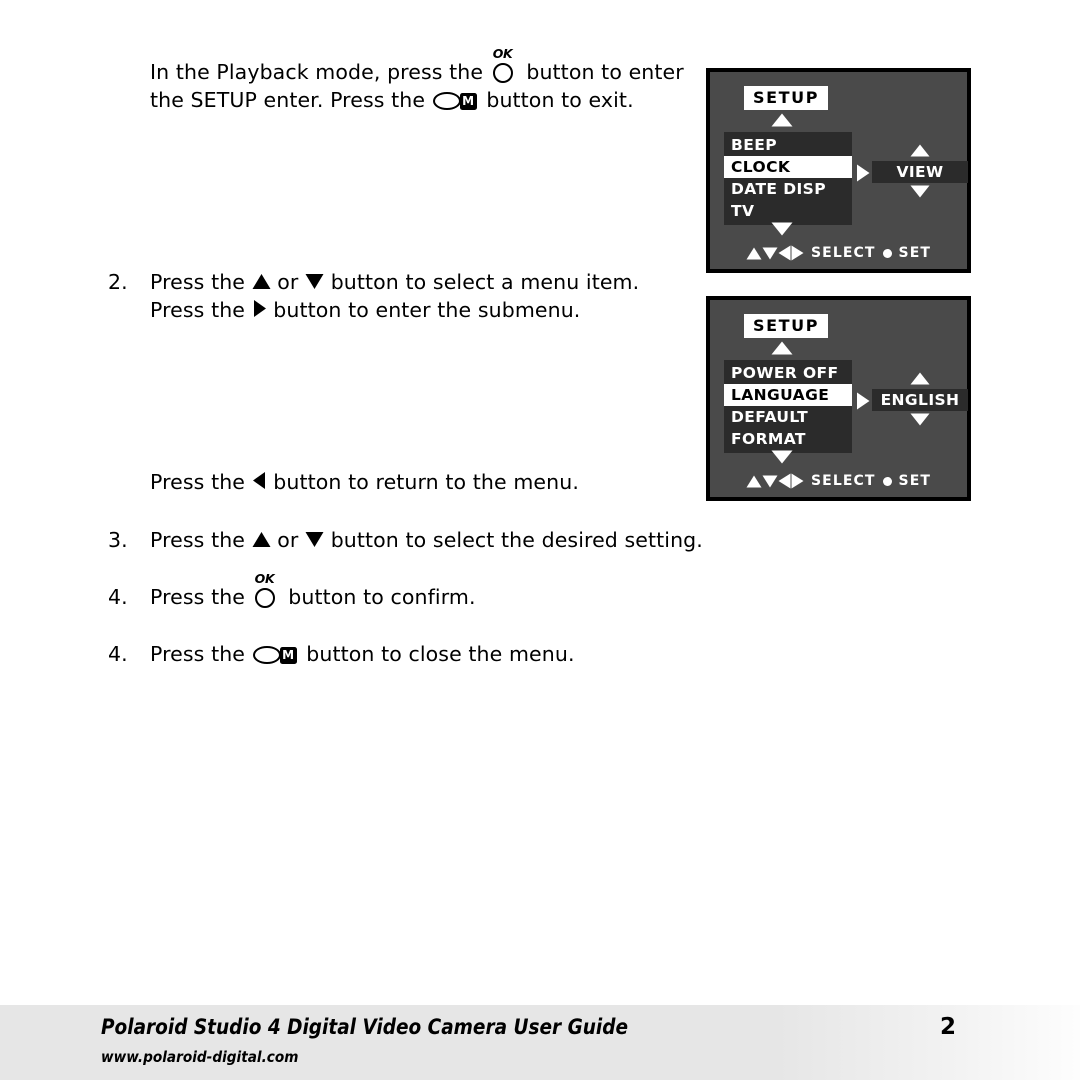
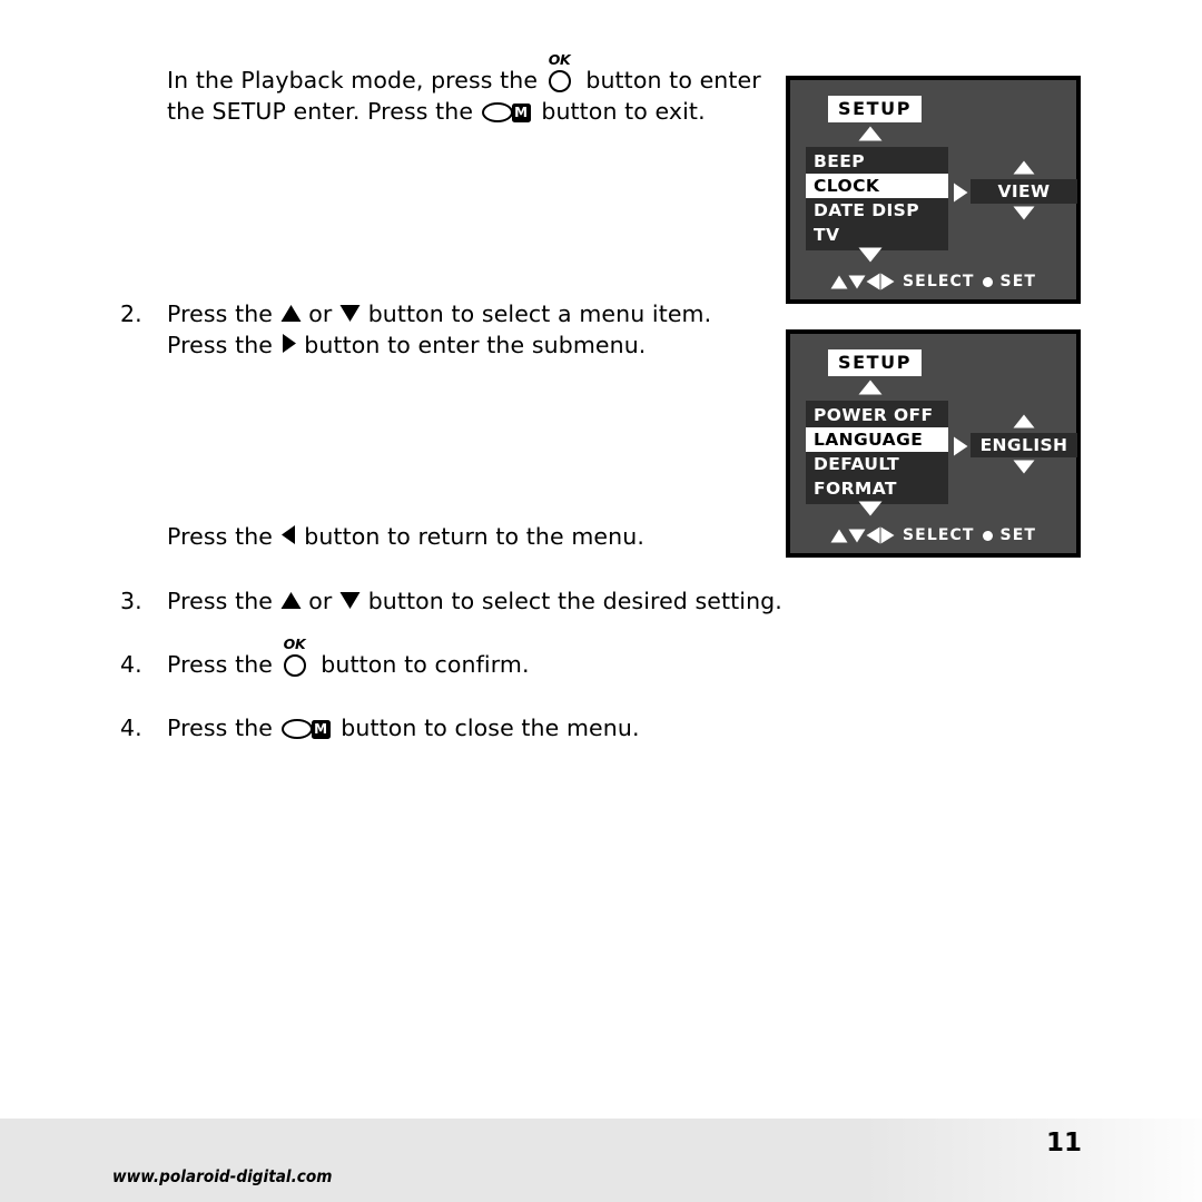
  In the Playback mode, press the
  OK
  button to enter the SETUP enter. Press the
  M
  button to exit.
  2.
  Press the or button to select a menu item. Press the button to enter the submenu.
  Press the button to return to the menu.
  3.
  Press the or button to select the desired setting.
  4.
  Press the
  OK
  button to confirm.
  4.
  Press the
  M
  button to close the menu.
  SETUP
  BEEP
  CLOCK
  DATE DISP
  TV
  VIEW
  SELECT
  SET
  SETUP
  POWER OFF
  LANGUAGE
  DEFAULT
  FORMAT
  ENGLISH
  SELECT
  SET
- Polaroid Studio 4 Digital Video Camera User Guide
  www.polaroid-digital.com
- 2
+ 11
